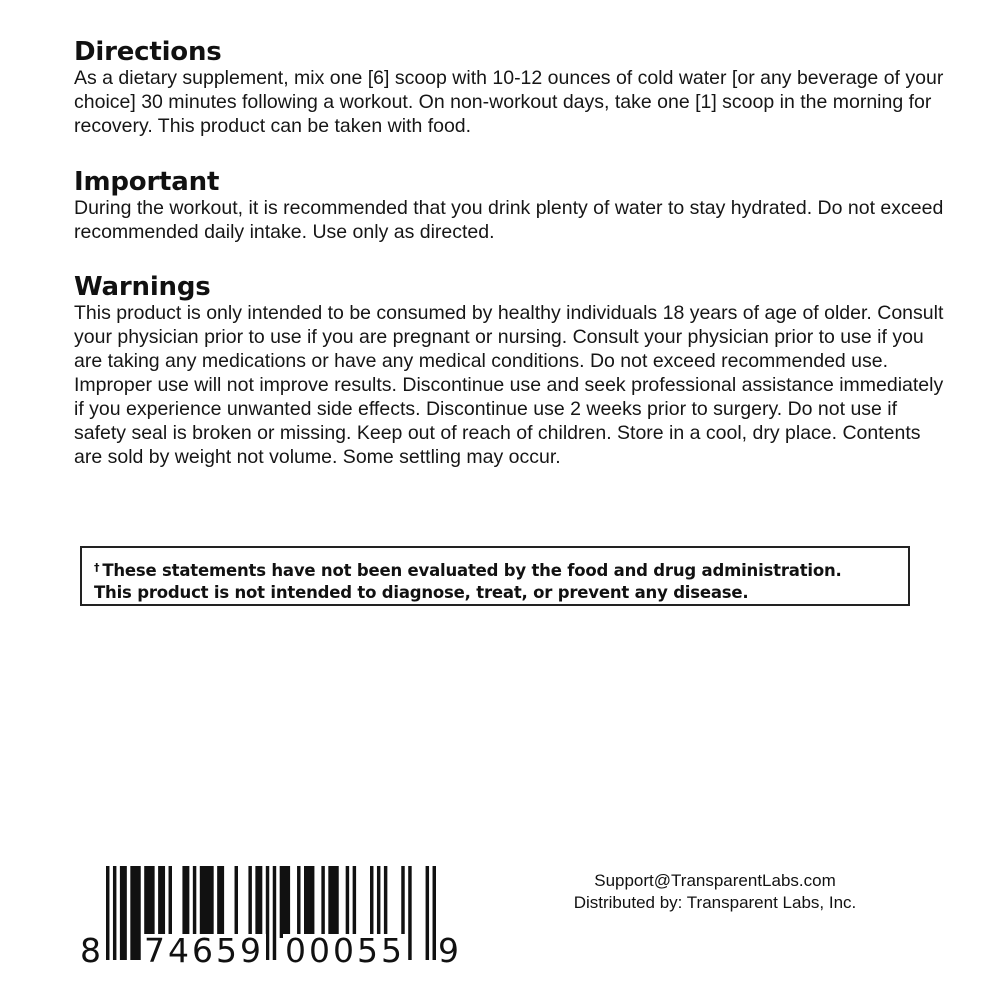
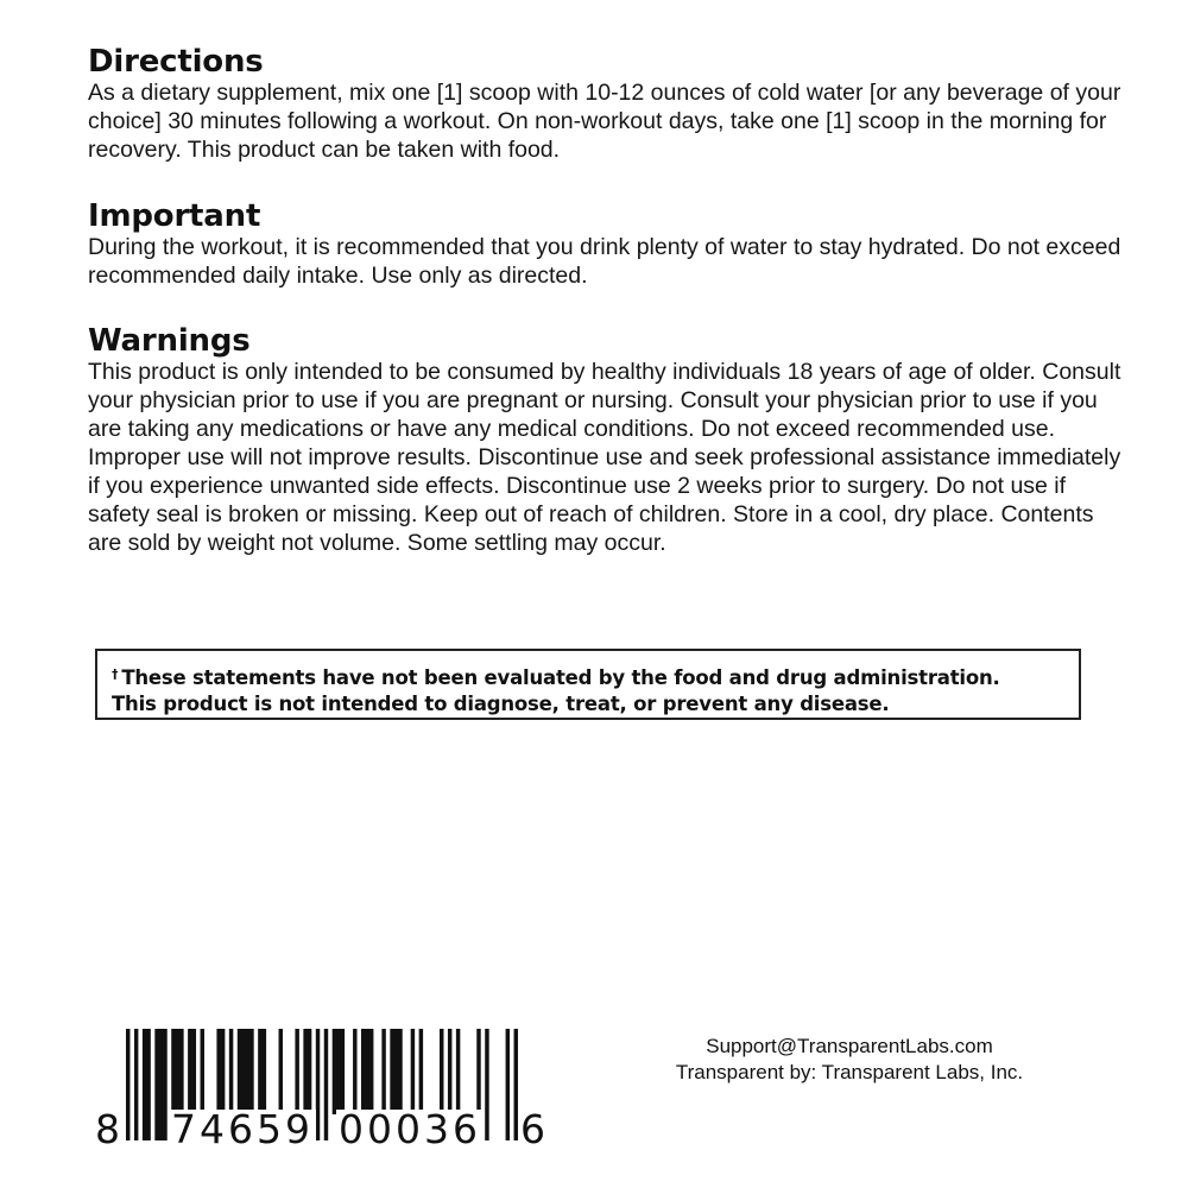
  Directions
- As a dietary supplement, mix one [6] scoop with 10-12 ounces of cold water [or any beverage of your choice] 30 minutes following a workout. On non-workout days, take one [1] scoop in the morning for recovery. This product can be taken with food.
+ As a dietary supplement, mix one [1] scoop with 10-12 ounces of cold water [or any beverage of your choice] 30 minutes following a workout. On non-workout days, take one [1] scoop in the morning for recovery. This product can be taken with food.
  Important
  During the workout, it is recommended that you drink plenty of water to stay hydrated. Do not exceed recommended daily intake. Use only as directed.
  Warnings
  This product is only intended to be consumed by healthy individuals 18 years of age of older. Consult your physician prior to use if you are pregnant or nursing. Consult your physician prior to use if you are taking any medications or have any medical conditions. Do not exceed recommended use. Improper use will not improve results. Discontinue use and seek professional assistance immediately if you experience unwanted side effects. Discontinue use 2 weeks prior to surgery. Do not use if safety seal is broken or missing. Keep out of reach of children. Store in a cool, dry place. Contents are sold by weight not volume. Some settling may occur.
  † These statements have not been evaluated by the food and drug administration.
  This product is not intended to diagnose, treat, or prevent any disease.
  8
  74659
- 00055
+ 00036
- 9
+ 6
  Support@TransparentLabs.com
- Distributed by: Transparent Labs, Inc.
+ Transparent by: Transparent Labs, Inc.
